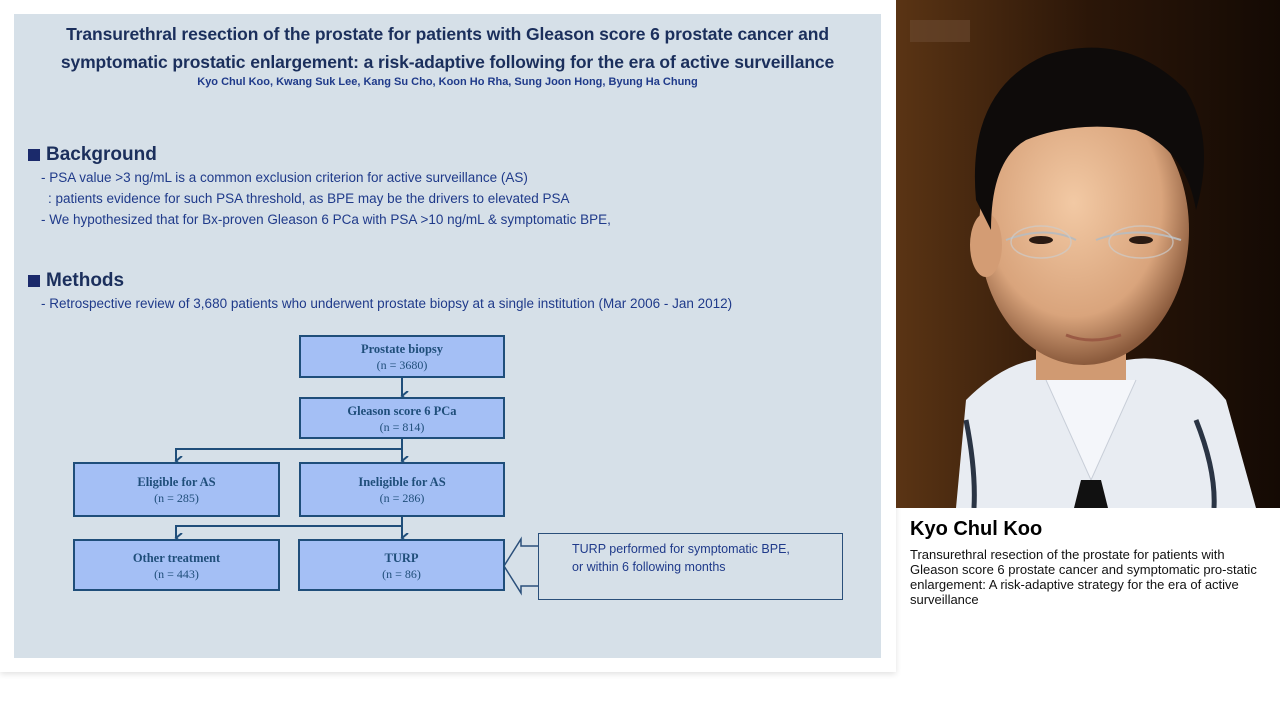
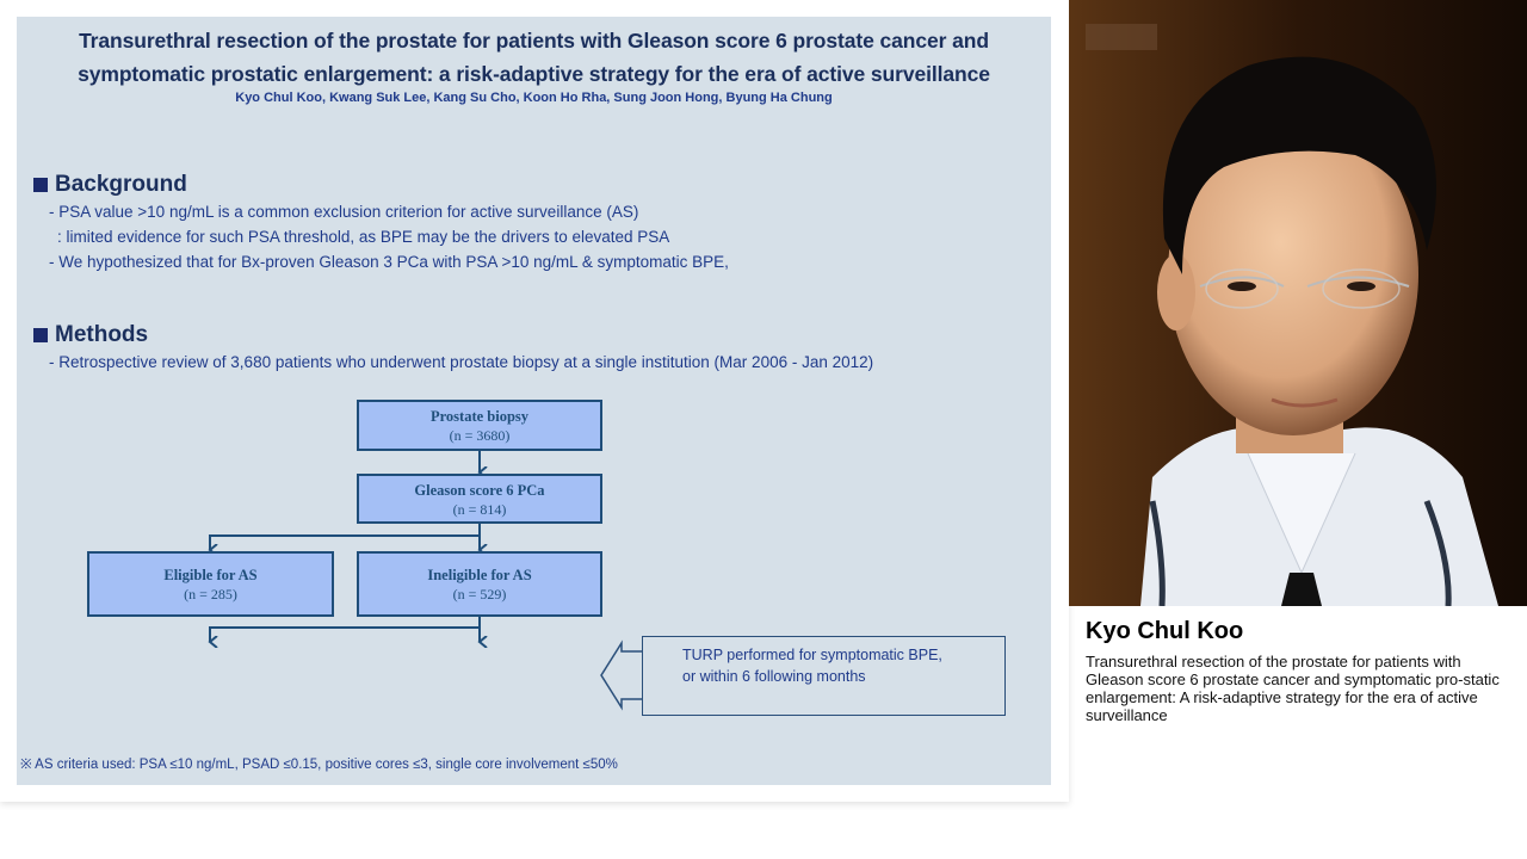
  Transurethral resection of the prostate for patients with Gleason score 6 prostate cancer and
- symptomatic prostatic enlargement: a risk-adaptive following for the era of active surveillance
+ symptomatic prostatic enlargement: a risk-adaptive strategy for the era of active surveillance
  Kyo Chul Koo, Kwang Suk Lee, Kang Su Cho, Koon Ho Rha, Sung Joon Hong, Byung Ha Chung
  Background
- - PSA value >3 ng/mL is a common exclusion criterion for active surveillance (AS)
+ - PSA value >10 ng/mL is a common exclusion criterion for active surveillance (AS)
- : patients evidence for such PSA threshold, as BPE may be the drivers to elevated PSA
+ : limited evidence for such PSA threshold, as BPE may be the drivers to elevated PSA
- - We hypothesized that for Bx-proven Gleason 6 PCa with PSA >10 ng/mL & symptomatic BPE,
+ - We hypothesized that for Bx-proven Gleason 3 PCa with PSA >10 ng/mL & symptomatic BPE,
  Methods
  - Retrospective review of 3,680 patients who underwent prostate biopsy at a single institution (Mar 2006 - Jan 2012)
  Prostate biopsy
  (n = 3680)
  Gleason score 6 PCa
  (n = 814)
  Eligible for AS
  (n = 285)
  Ineligible for AS
- (n = 286)
+ (n = 529)
- Other treatment
- (n = 443)
- TURP
- (n = 86)
  TURP performed for symptomatic BPE,
  or within 6 following months
+ ※ AS criteria used: PSA ≤10 ng/mL, PSAD ≤0.15, positive cores ≤3, single core involvement ≤50%
  Kyo Chul Koo
  Transurethral resection of the prostate for patients with Gleason score 6 prostate cancer and symptomatic pro-static enlargement: A risk-adaptive strategy for the era of active surveillance
